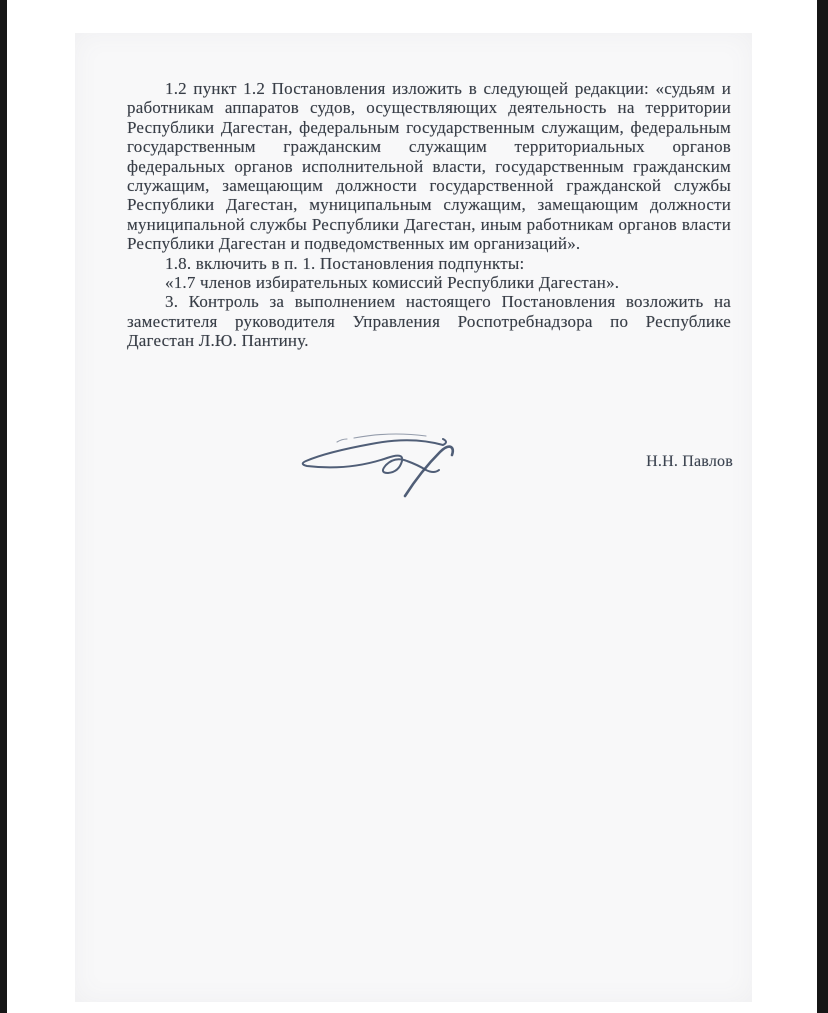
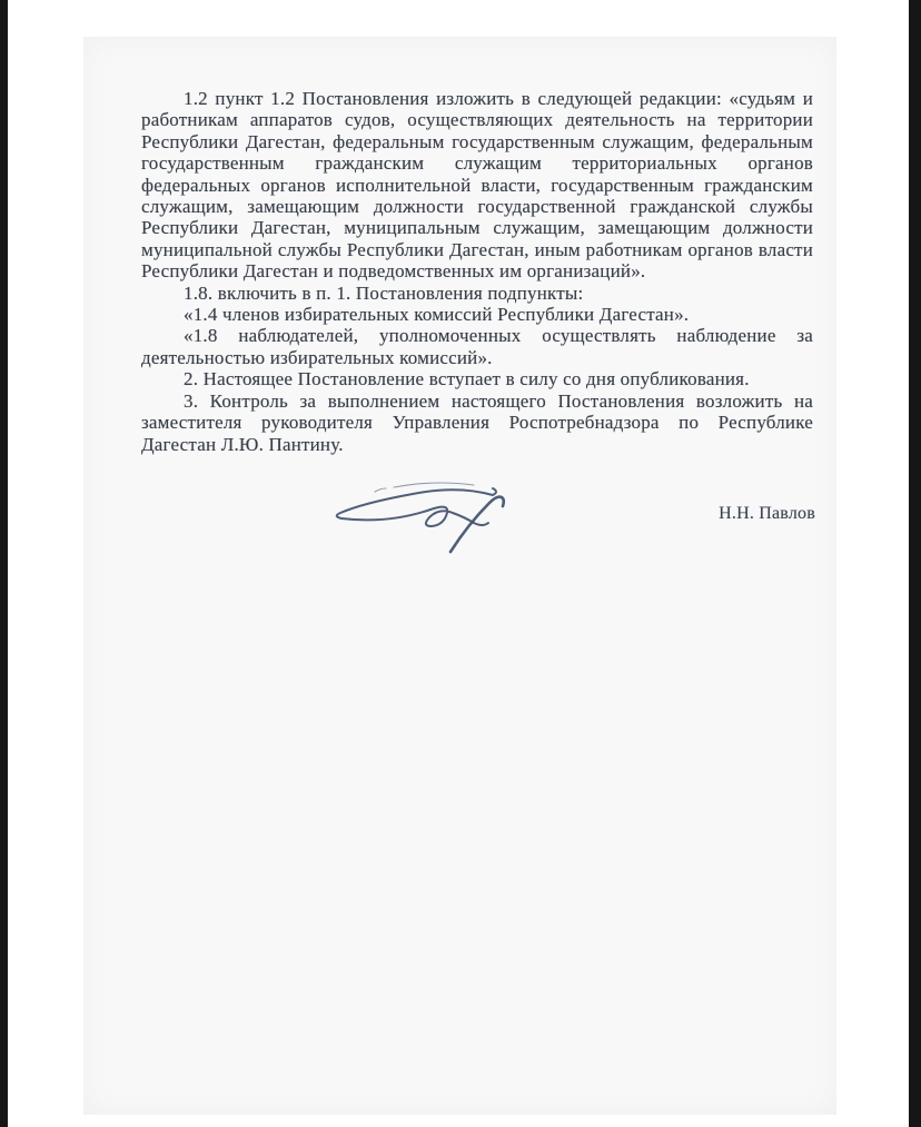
  1.2 пункт 1.2 Постановления изложить в следующей редакции: «судьям и работникам аппаратов судов, осуществляющих деятельность на территории Республики Дагестан, федеральным государственным служащим, федеральным государственным гражданским служащим территориальных органов федеральных органов исполнительной власти, государственным гражданским служащим, замещающим должности государственной гражданской службы Республики Дагестан, муниципальным служащим, замещающим должности муниципальной службы Республики Дагестан, иным работникам органов власти Республики Дагестан и подведомственных им организаций».
  1.8. включить в п. 1. Постановления подпункты:
- «1.7 членов избирательных комиссий Республики Дагестан».
+ «1.4 членов избирательных комиссий Республики Дагестан».
+ «1.8 наблюдателей, уполномоченных осуществлять наблюдение за деятельностью избирательных комиссий».
+ 2. Настоящее Постановление вступает в силу со дня опубликования.
  3. Контроль за выполнением настоящего Постановления возложить на заместителя руководителя Управления Роспотребнадзора по Республике Дагестан Л.Ю. Пантину.
  Н.Н. Павлов
